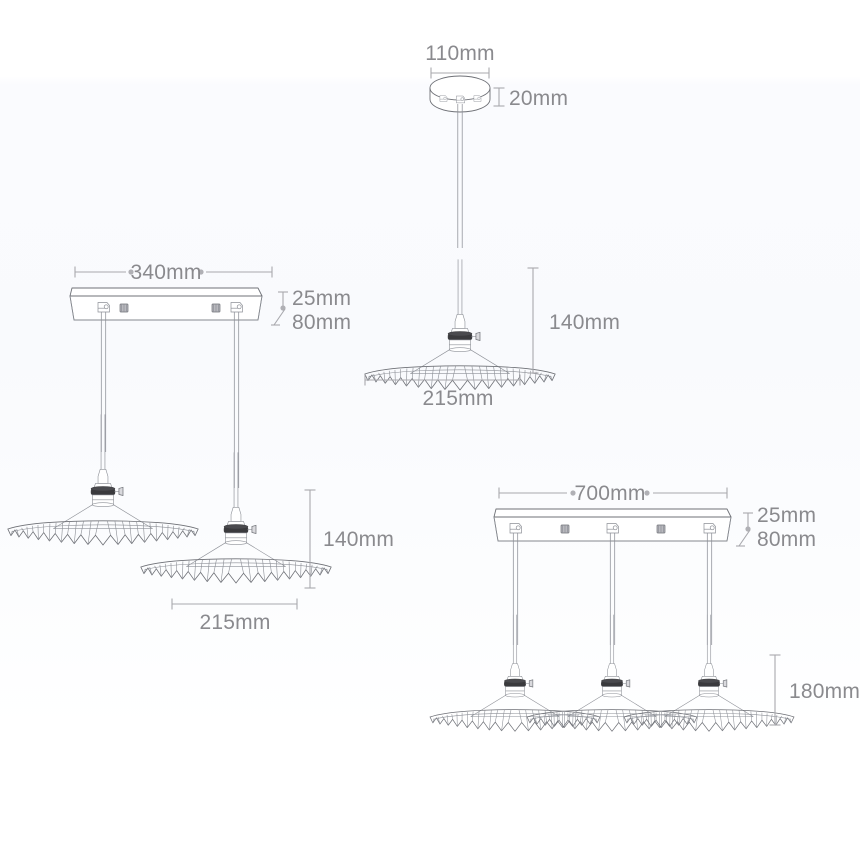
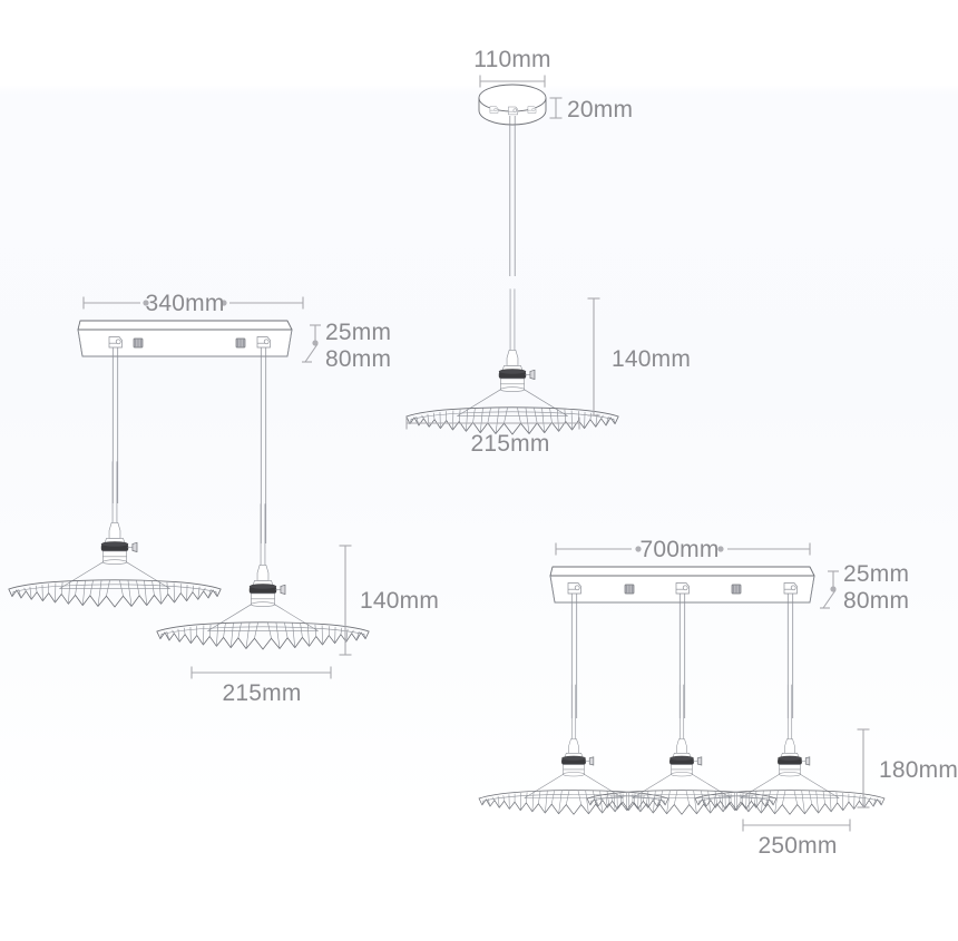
  110mm
  20mm
  140mm
  215mm
  340mm
  25mm
  80mm
  140mm
  215mm
  700mm
  25mm
  80mm
  180mm
+ 250mm
